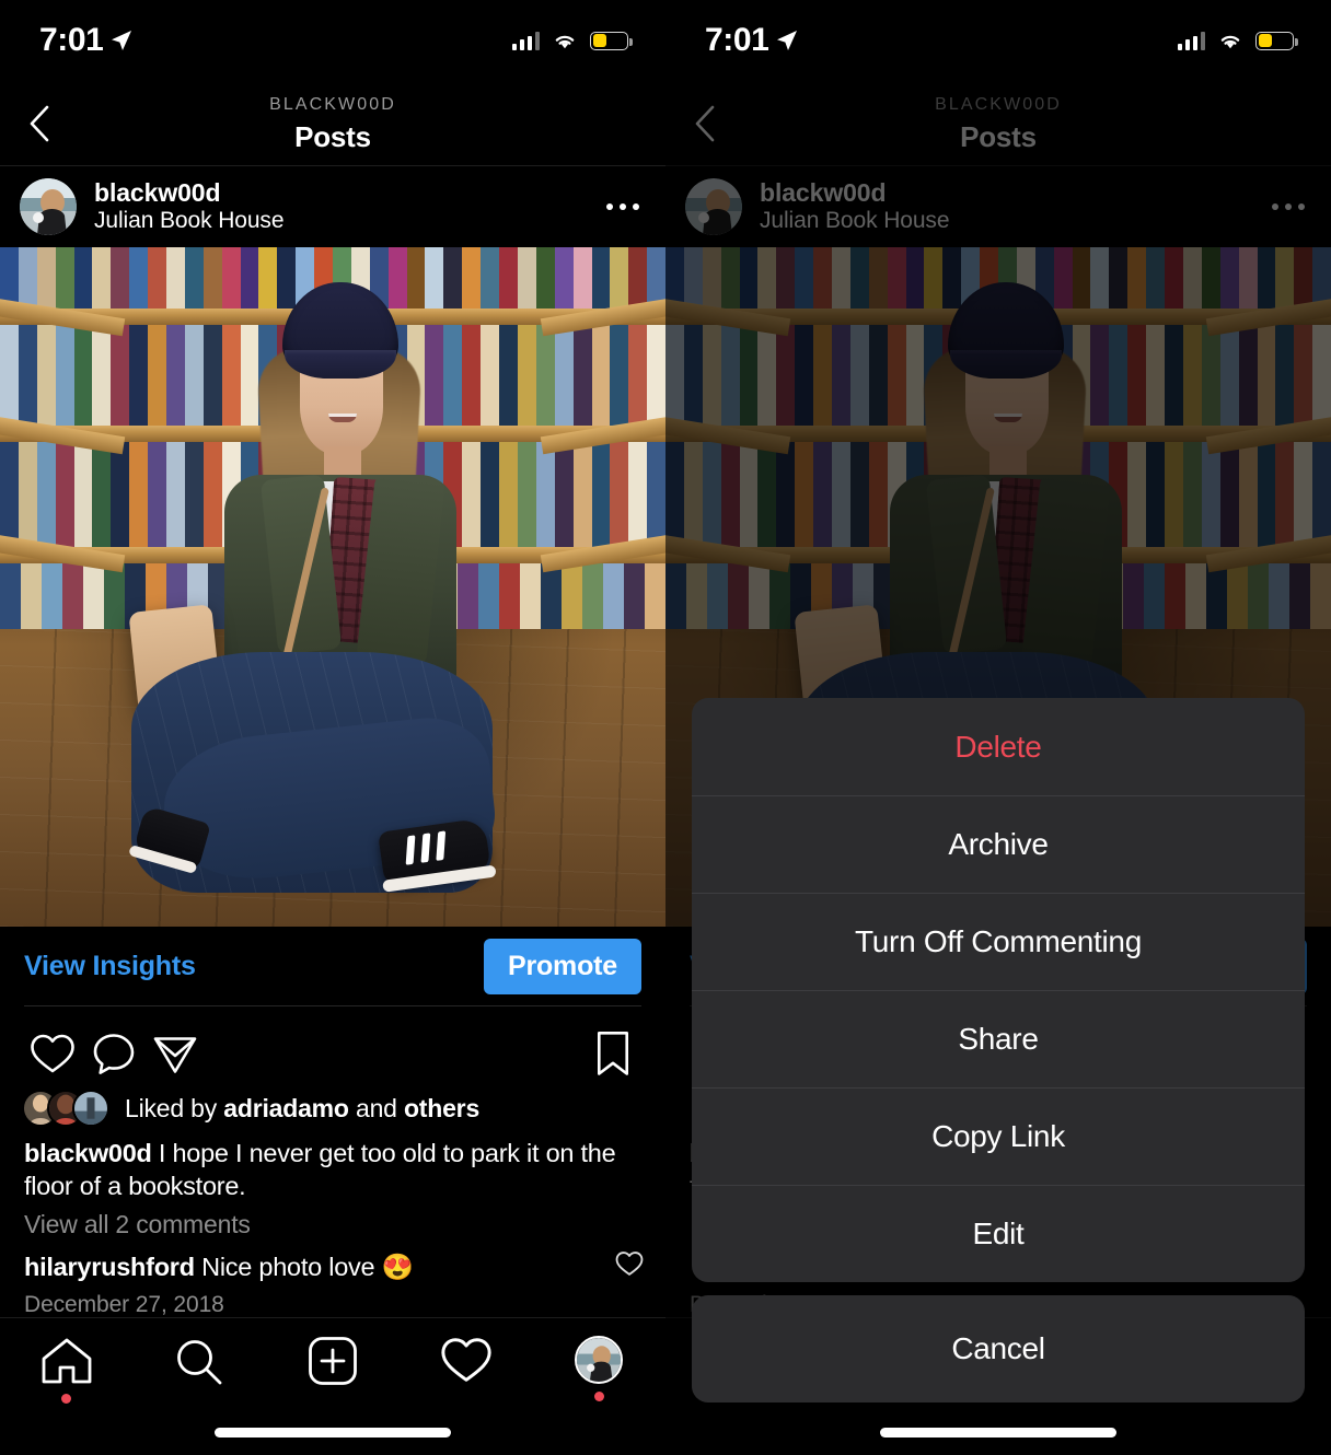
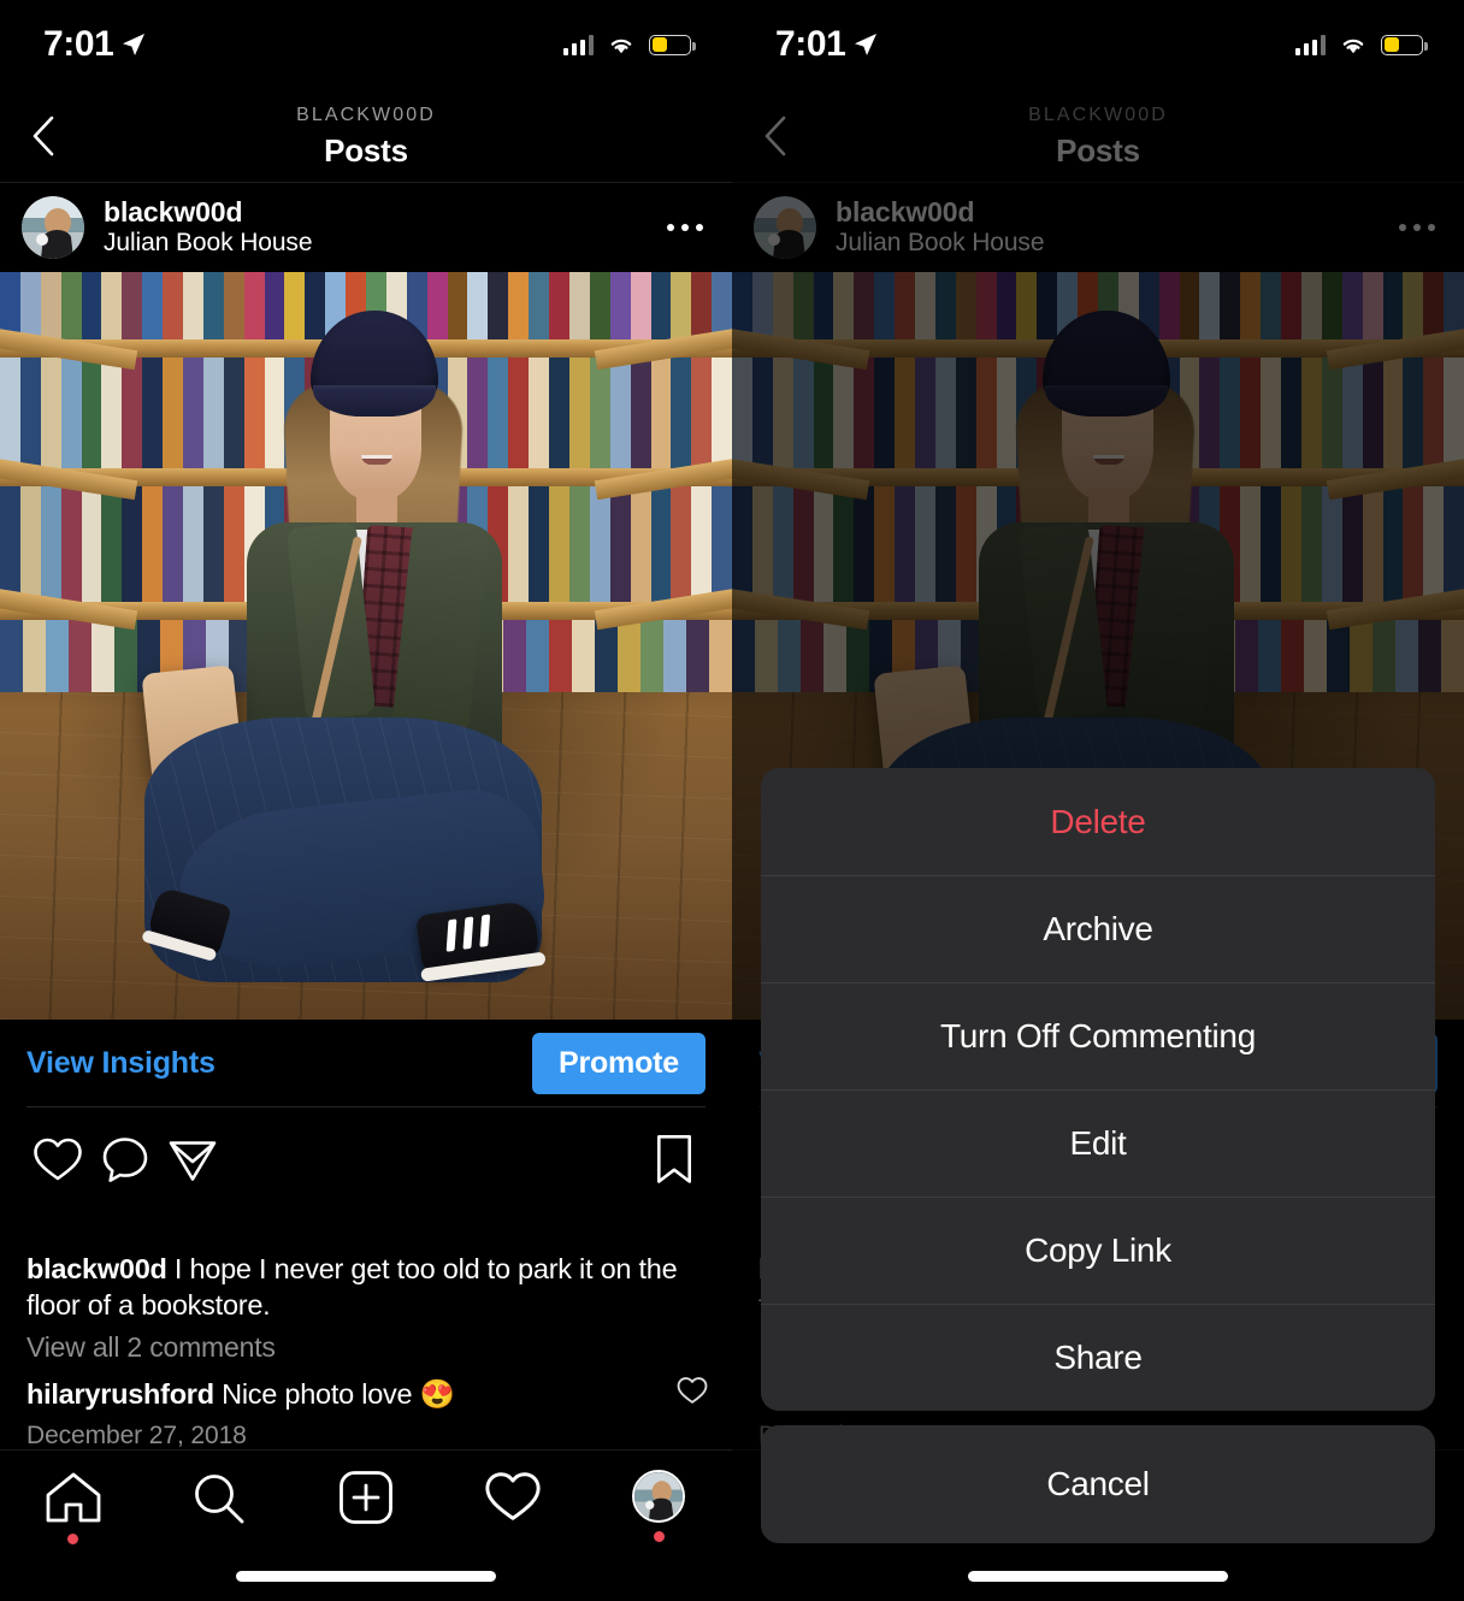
  7:01
  BLACKW00D
  Posts
  blackw00d
  Julian Book House
  View Insights
  Promote
- Liked by adriadamo and others
  blackw00d I hope I never get too old to park it on the floor of a bookstore.
  View all 2 comments
  hilaryrushford Nice photo love 😍
  December 27, 2018
  7:01
  BLACKW00D
  Posts
  blackw00d
  Julian Book House
  Delete
  Archive
  Turn Off Commenting
- Share
+ Edit
  Copy Link
- Edit
+ Share
  Cancel
